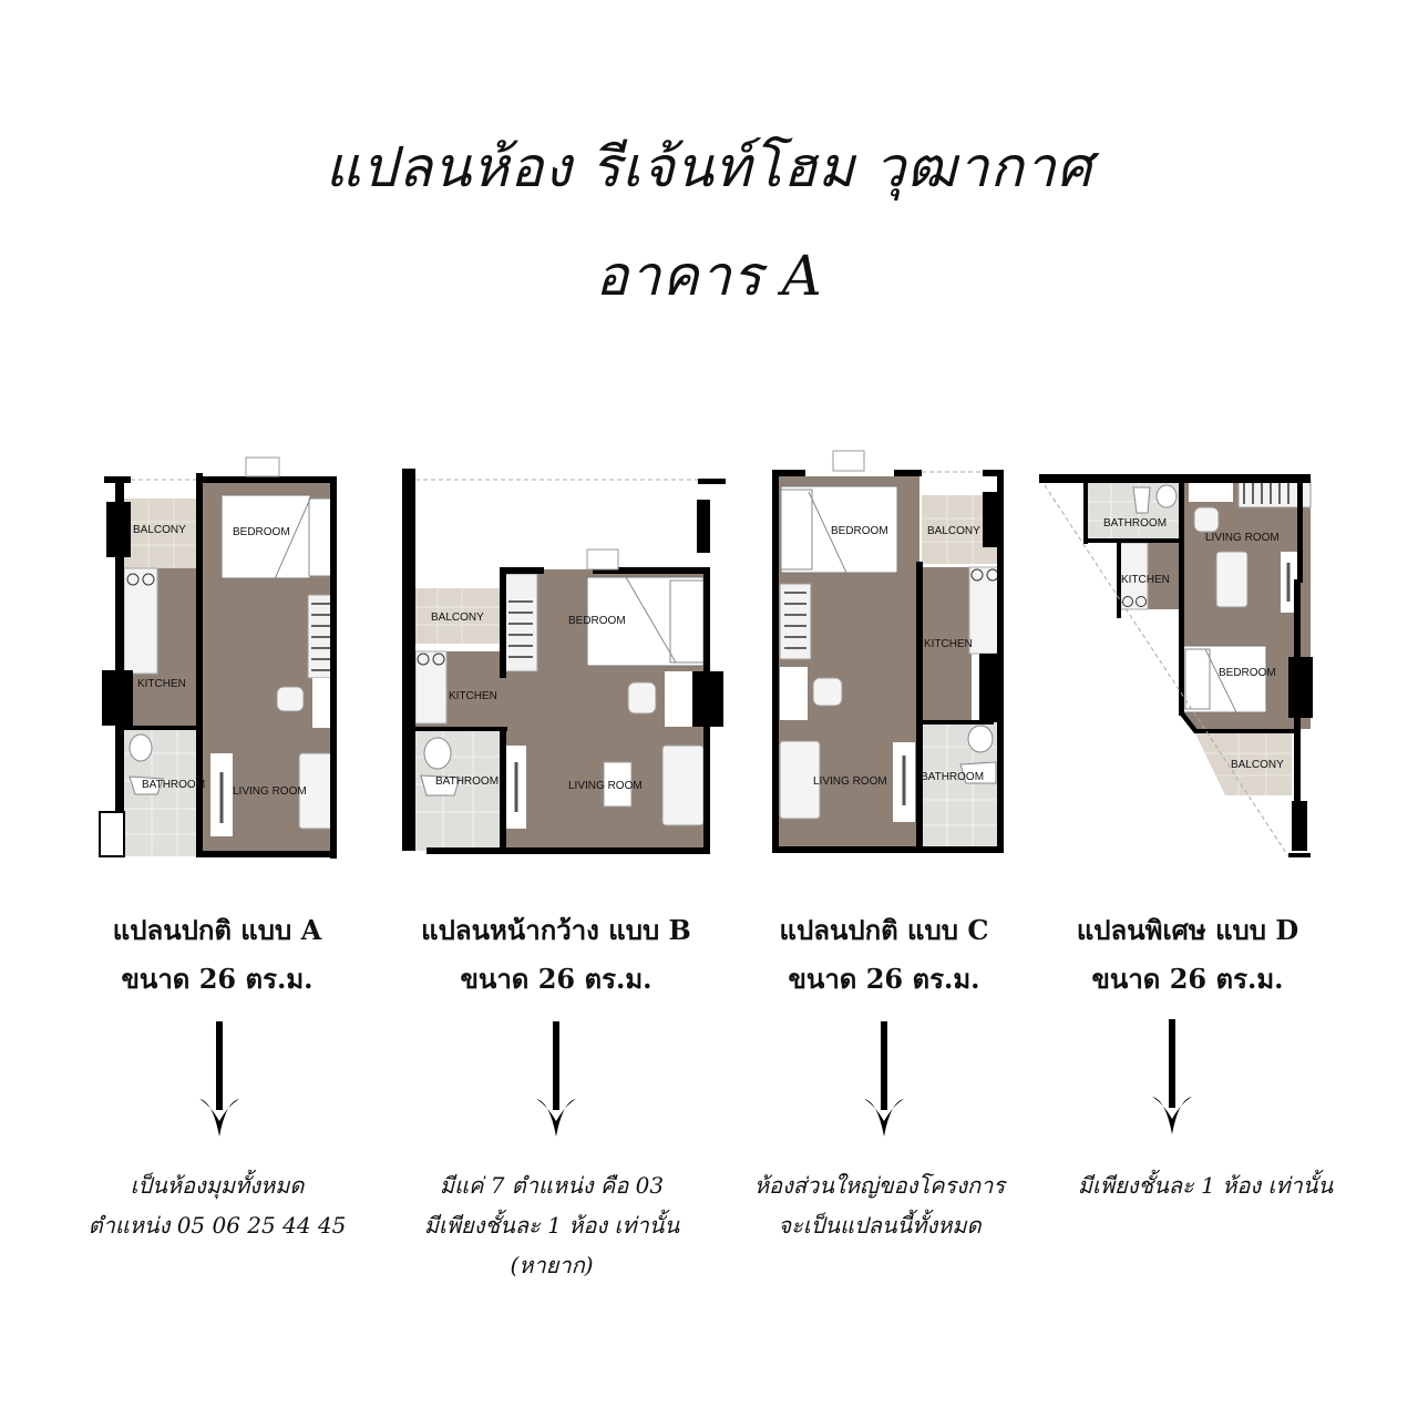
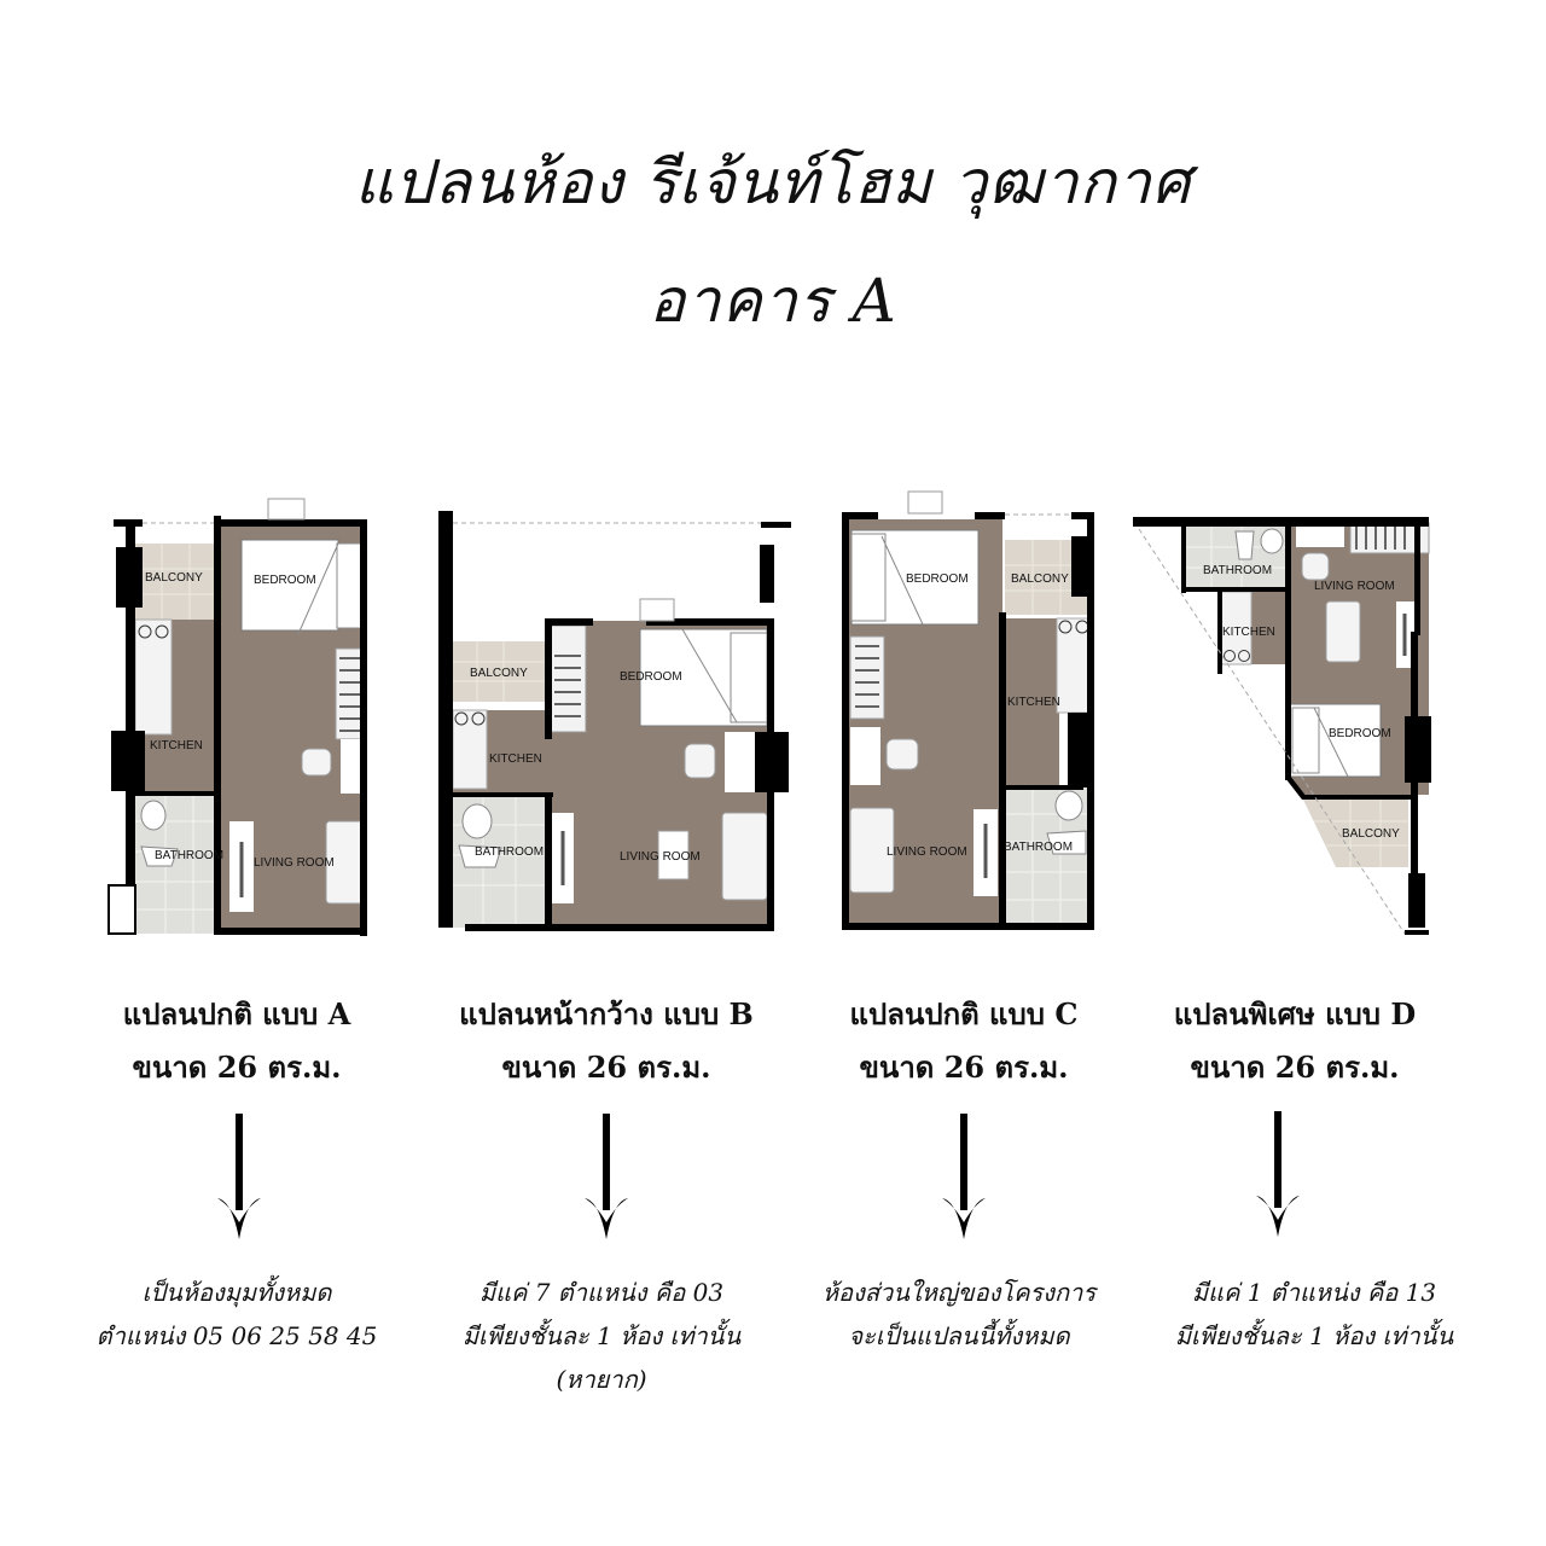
  แปลนห้อง รีเจ้นท์โฮม วุฒากาศ
  อาคาร A
  BALCONY
  BEDROOM
  KITCHEN
  BATHROOM
  LIVING ROOM
  BALCONY
  BEDROOM
  KITCHEN
  BATHROOM
  LIVING ROOM
  BALCONY
  BEDROOM
  KITCHEN
  BATHROOM
  LIVING ROOM
  BATHROOM
  LIVING ROOM
  KITCHEN
  BEDROOM
  BALCONY
  แปลนปกติ แบบ A
  ขนาด 26 ตร.ม.
  แปลนหน้ากว้าง แบบ B
  ขนาด 26 ตร.ม.
  แปลนปกติ แบบ C
  ขนาด 26 ตร.ม.
  แปลนพิเศษ แบบ D
  ขนาด 26 ตร.ม.
  เป็นห้องมุมทั้งหมด
- ตำแหน่ง 05 06 25 44 45
+ ตำแหน่ง 05 06 25 58 45
  มีแค่ 7 ตำแหน่ง คือ 03
  มีเพียงชั้นละ 1 ห้อง เท่านั้น
  (หายาก)
  ห้องส่วนใหญ่ของโครงการ
  จะเป็นแปลนนี้ทั้งหมด
+ มีแค่ 1 ตำแหน่ง คือ 13
  มีเพียงชั้นละ 1 ห้อง เท่านั้น
